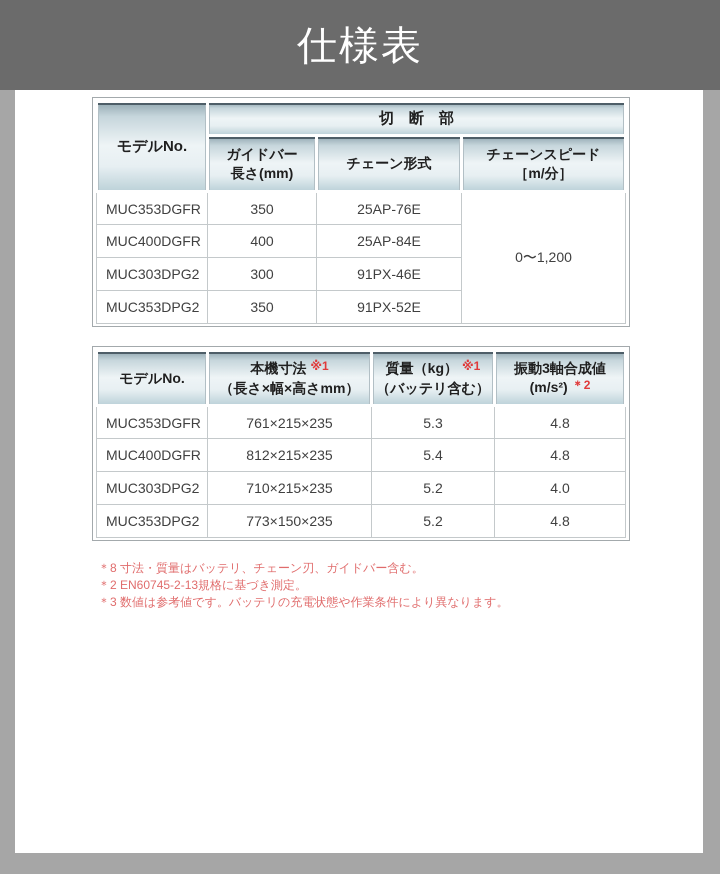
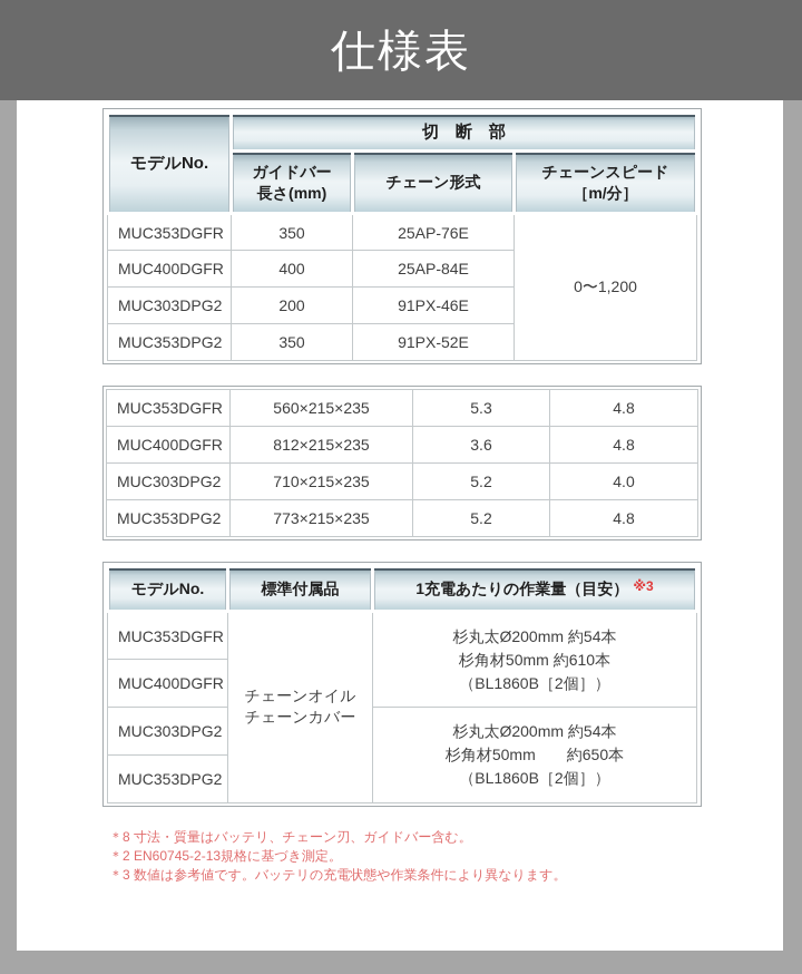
  仕様表
  モデルNo.	切 断 部
  ガイドバー 長さ(mm)	チェーン形式	チェーンスピード ［m/分］
  MUC353DGFR	350	25AP-76E	0〜1,200
  MUC400DGFR	400	25AP-84E
- MUC303DPG2	300	91PX-46E
+ MUC303DPG2	200	91PX-46E
  MUC353DPG2	350	91PX-52E
- モデルNo.	本機寸法 ※1 （長さ×幅×高さmm）	質量（kg） ※1 （バッテリ含む）	振動3軸合成値 (m/s²) ＊2
- MUC353DGFR	761×215×235	5.3	4.8
+ MUC353DGFR	560×215×235	5.3	4.8
- MUC400DGFR	812×215×235	5.4	4.8
+ MUC400DGFR	812×215×235	3.6	4.8
  MUC303DPG2	710×215×235	5.2	4.0
- MUC353DPG2	773×150×235	5.2	4.8
+ MUC353DPG2	773×215×235	5.2	4.8
+ モデルNo.	標準付属品	1充電あたりの作業量（目安） ※3
+ MUC353DGFR	チェーンオイル チェーンカバー	杉丸太Ø200mm 約54本 杉角材50mm 約610本 （BL1860B［2個］）
+ MUC400DGFR
+ MUC303DPG2	杉丸太Ø200mm 約54本 杉角材50mm 約650本 （BL1860B［2個］）
+ MUC353DPG2
  ＊8 寸法・質量はバッテリ、チェーン刃、ガイドバー含む。
  ＊2 EN60745-2-13規格に基づき測定。
  ＊3 数値は参考値です。バッテリの充電状態や作業条件により異なります。
